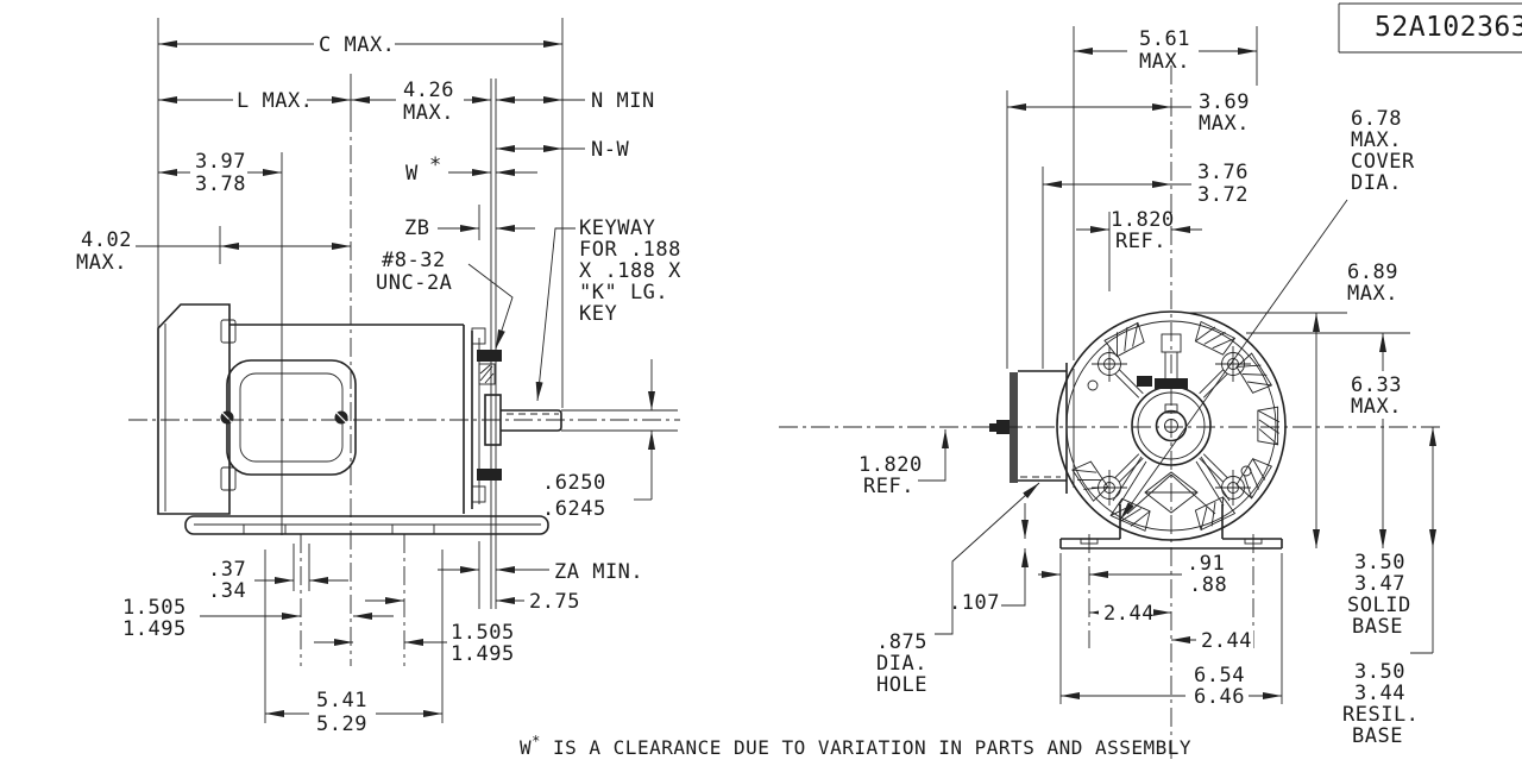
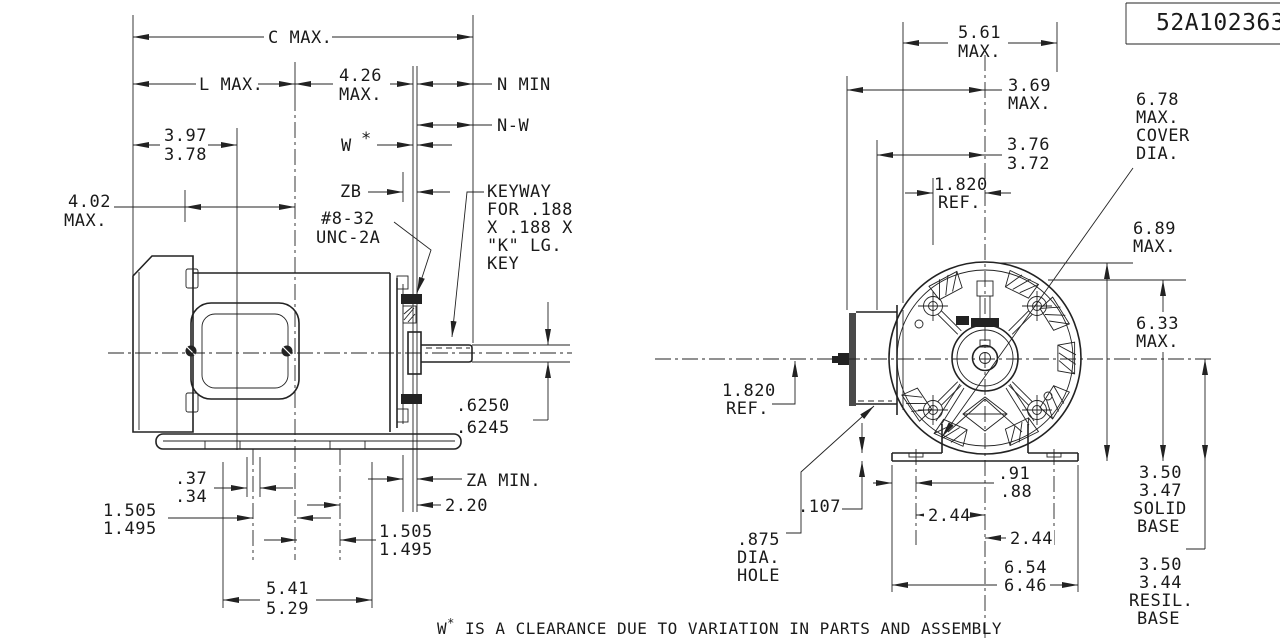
  52A102363
  C MAX.
  L MAX.
  4.26
  MAX.
  N MIN
  N-W
  W
  *
  3.97
  3.78
  4.02
  MAX.
  ZB
  #8-32
  UNC-2A
  KEYWAY
  FOR .188
  X .188 X
  "K" LG.
  KEY
  .6250
  .6245
  ZA MIN.
- 2.75
+ 2.20
  .37
  .34
  1.505
  1.495
  1.505
  1.495
  5.41
  5.29
  5.61
  MAX.
  3.69
  MAX.
  6.78
  MAX.
  COVER
  DIA.
  3.76
  3.72
  1.820
  REF.
  6.89
  MAX.
  6.33
  MAX.
  1.820
  REF.
  .107
  .875
  DIA.
  HOLE
  .91
  .88
  2.44
  2.44
  6.54
  6.46
  3.50
  3.47
  SOLID
  BASE
  3.50
  3.44
  RESIL.
  BASE
  W* IS A CLEARANCE DUE TO VARIATION IN PARTS AND ASSEMBLY
